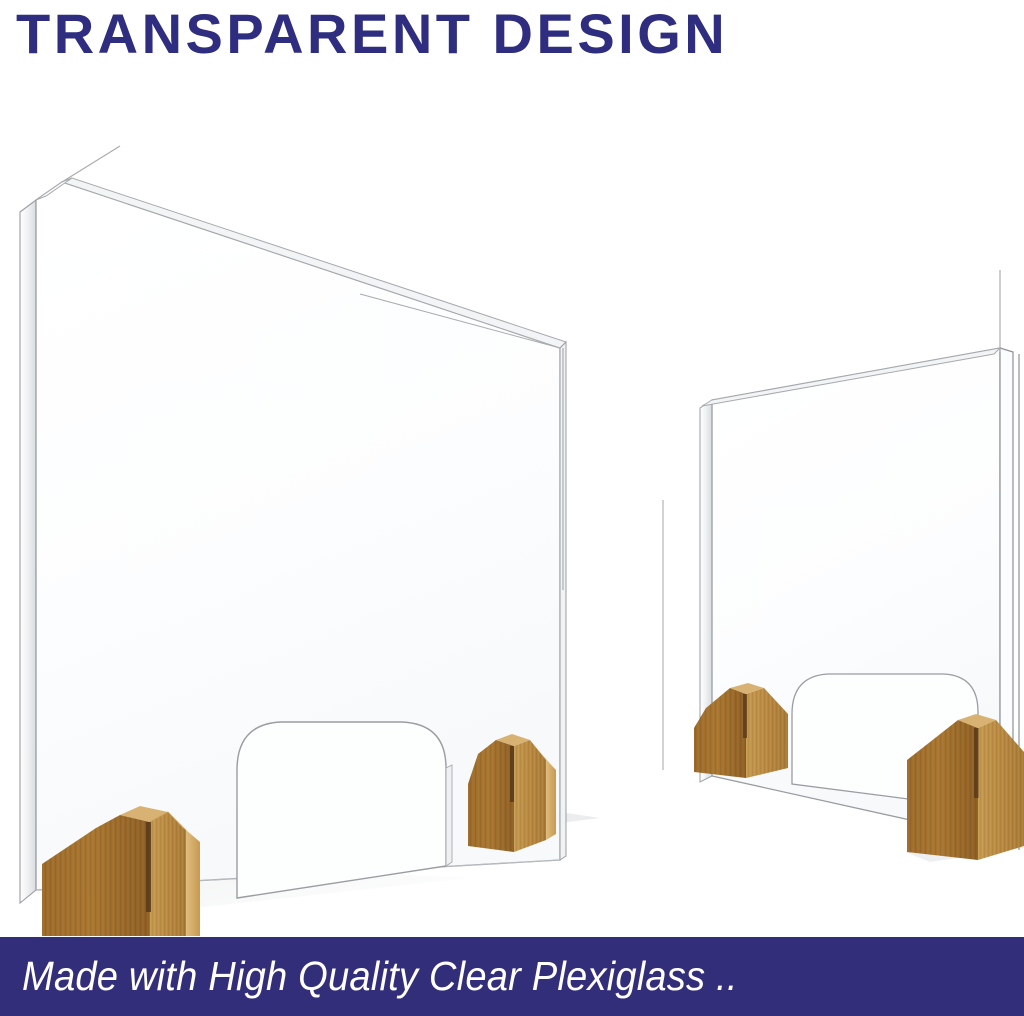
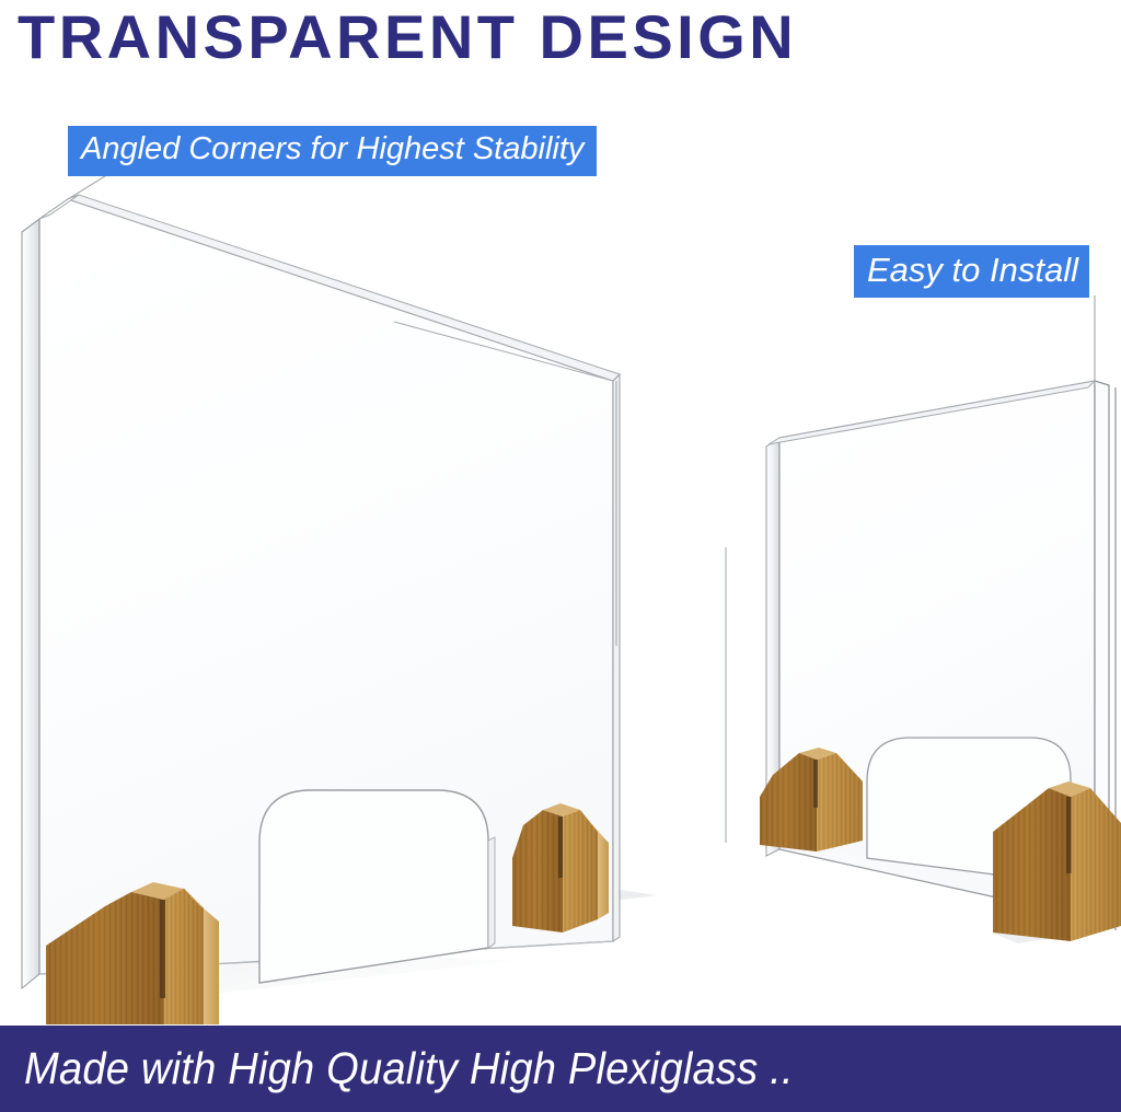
  TRANSPARENT DESIGN
+ Angled Corners for Highest Stability
+ Easy to Install
- Made with High Quality Clear Plexiglass ..
+ Made with High Quality High Plexiglass ..
